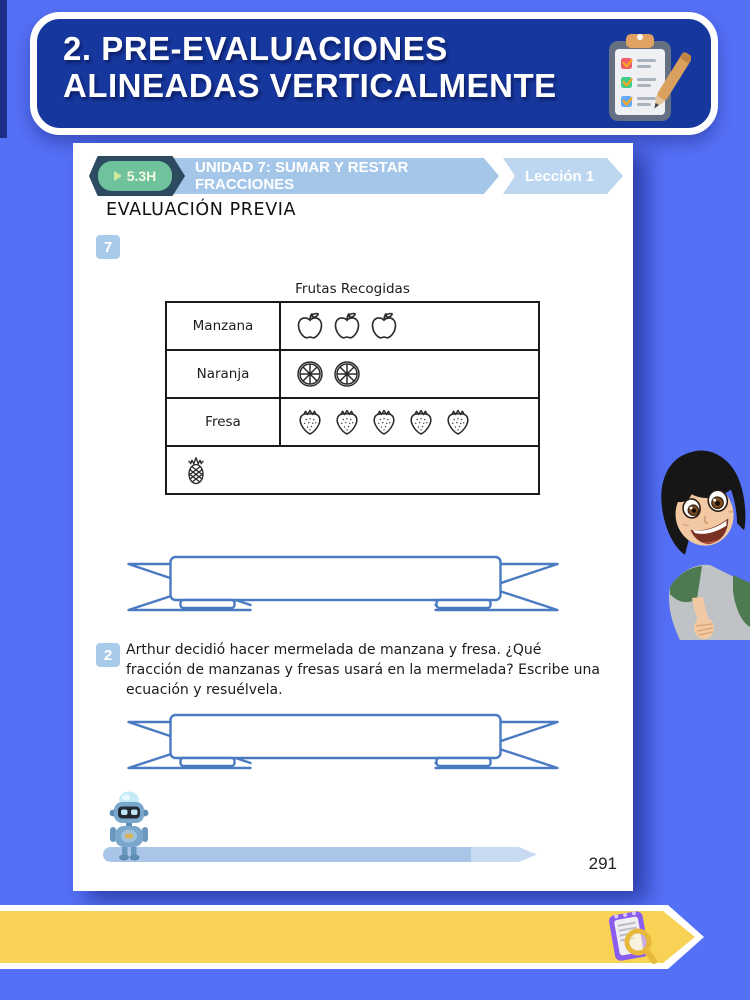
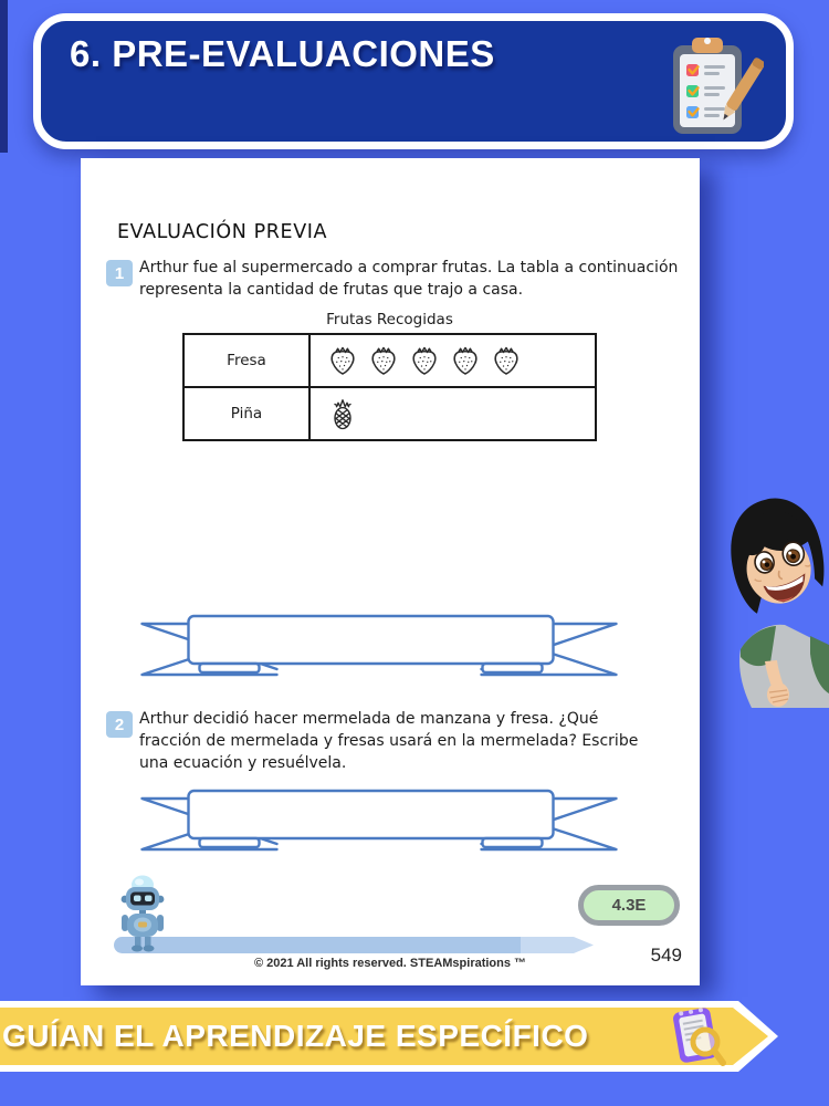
- 2. PRE-EVALUACIONES
+ 6. PRE-EVALUACIONES
- ALINEADAS VERTICALMENTE
- UNIDAD 7: SUMAR Y RESTAR FRACCIONES
- Lección 1
- 5.3H
  EVALUACIÓN PREVIA
- 7
+ 1
+ Arthur fue al supermercado a comprar frutas. La tabla a continuación representa la cantidad de frutas que trajo a casa.
  Frutas Recogidas
- Manzana
- Naranja
  Fresa
+ Piña
  2
- Arthur decidió hacer mermelada de manzana y fresa. ¿Qué fracción de manzanas y fresas usará en la mermelada? Escribe una ecuación y resuélvela.
+ Arthur decidió hacer mermelada de manzana y fresa. ¿Qué fracción de mermelada y fresas usará en la mermelada? Escribe una ecuación y resuélvela.
+ 4.3E
+ © 2021 All rights reserved. STEAMspirations ™
- 291
+ 549
+ GUÍAN EL APRENDIZAJE ESPECÍFICO
